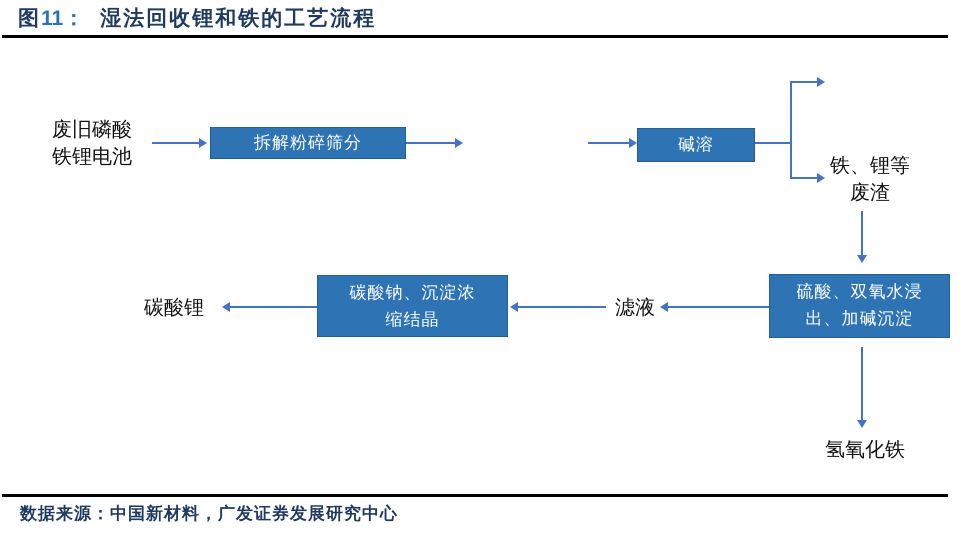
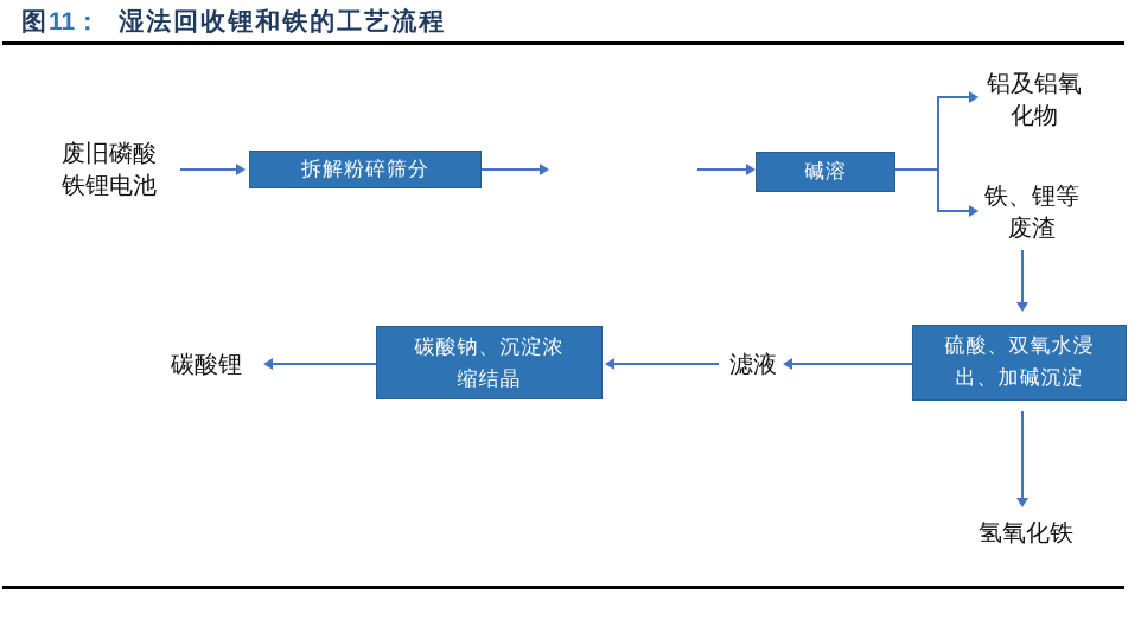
  图11： 湿法回收锂和铁的工艺流程
  废旧磷酸
  铁锂电池
  拆解粉碎筛分
  碱溶
+ 铝及铝氧
+ 化物
  铁、锂等
  废渣
  硫酸、双氧水浸
  出、加碱沉淀
  氢氧化铁
  滤液
  碳酸钠、沉淀浓
  缩结晶
  碳酸锂
- 数据来源：中国新材料，广发证券发展研究中心
